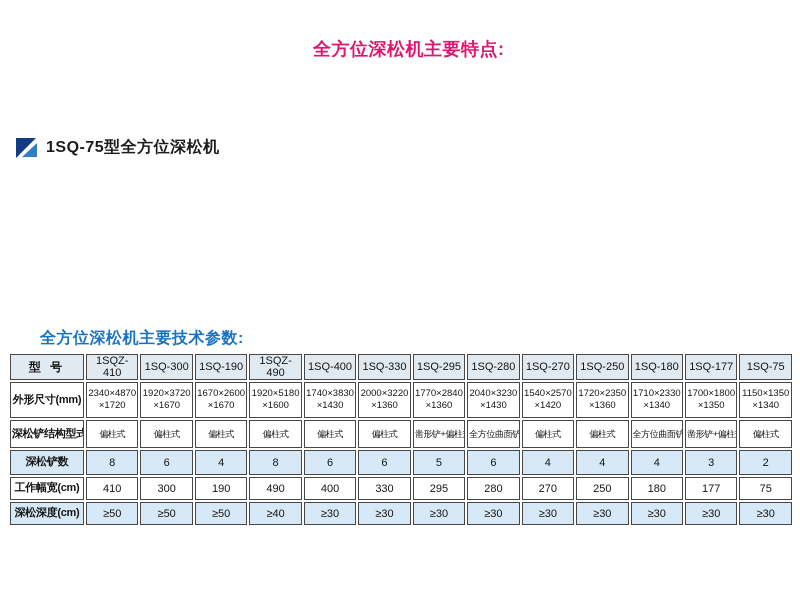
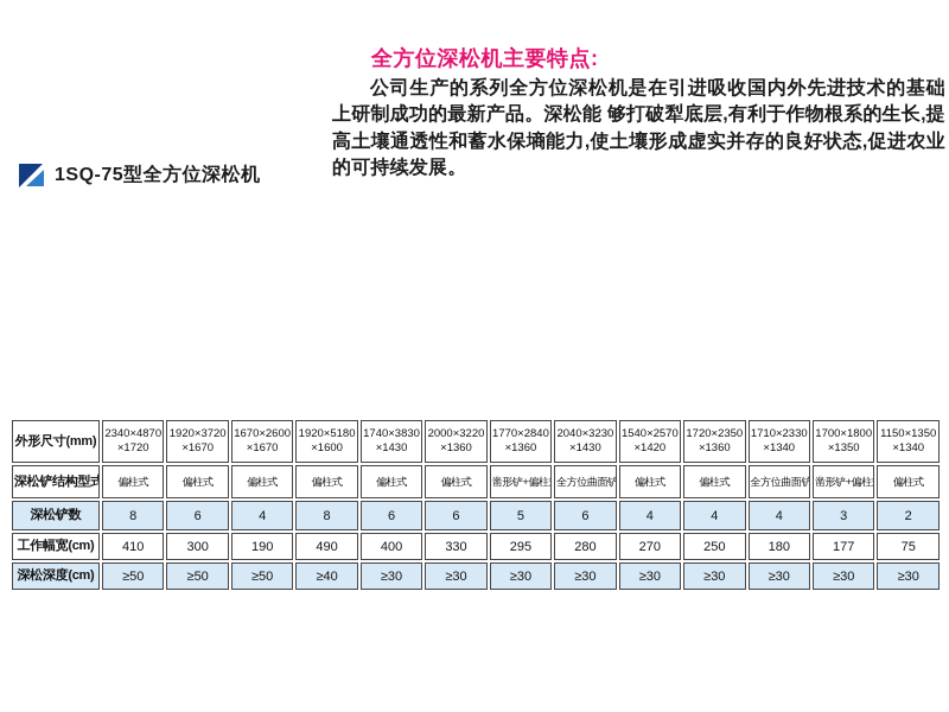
  全方位深松机主要特点:
+ 公司生产的系列全方位深松机是在引进吸收国内外先进技术的基础上研制成功的最新产品。深松能 够打破犁底层,有利于作物根系的生长,提高土壤通透性和蓄水保墒能力,使土壤形成虚实并存的良好状态,促进农业的可持续发展。
  1SQ-75型全方位深松机
- 全方位深松机主要技术参数:
- 型 号	1SQZ-410	1SQ-300	1SQ-190	1SQZ-490	1SQ-400	1SQ-330	1SQ-295	1SQ-280	1SQ-270	1SQ-250	1SQ-180	1SQ-177	1SQ-75
  外形尺寸(mm)	2340×4870 ×1720	1920×3720 ×1670	1670×2600 ×1670	1920×5180 ×1600	1740×3830 ×1430	2000×3220 ×1360	1770×2840 ×1360	2040×3230 ×1430	1540×2570 ×1420	1720×2350 ×1360	1710×2330 ×1340	1700×1800 ×1350	1150×1350 ×1340
  深松铲结构型式	偏柱式	偏柱式	偏柱式	偏柱式	偏柱式	偏柱式	凿形铲+偏柱	全方位曲面铲	偏柱式	偏柱式	全方位曲面铲	凿形铲+偏柱	偏柱式
  深松铲数	8	6	4	8	6	6	5	6	4	4	4	3	2
  工作幅宽(cm)	410	300	190	490	400	330	295	280	270	250	180	177	75
  深松深度(cm)	≥50	≥50	≥50	≥40	≥30	≥30	≥30	≥30	≥30	≥30	≥30	≥30	≥30
